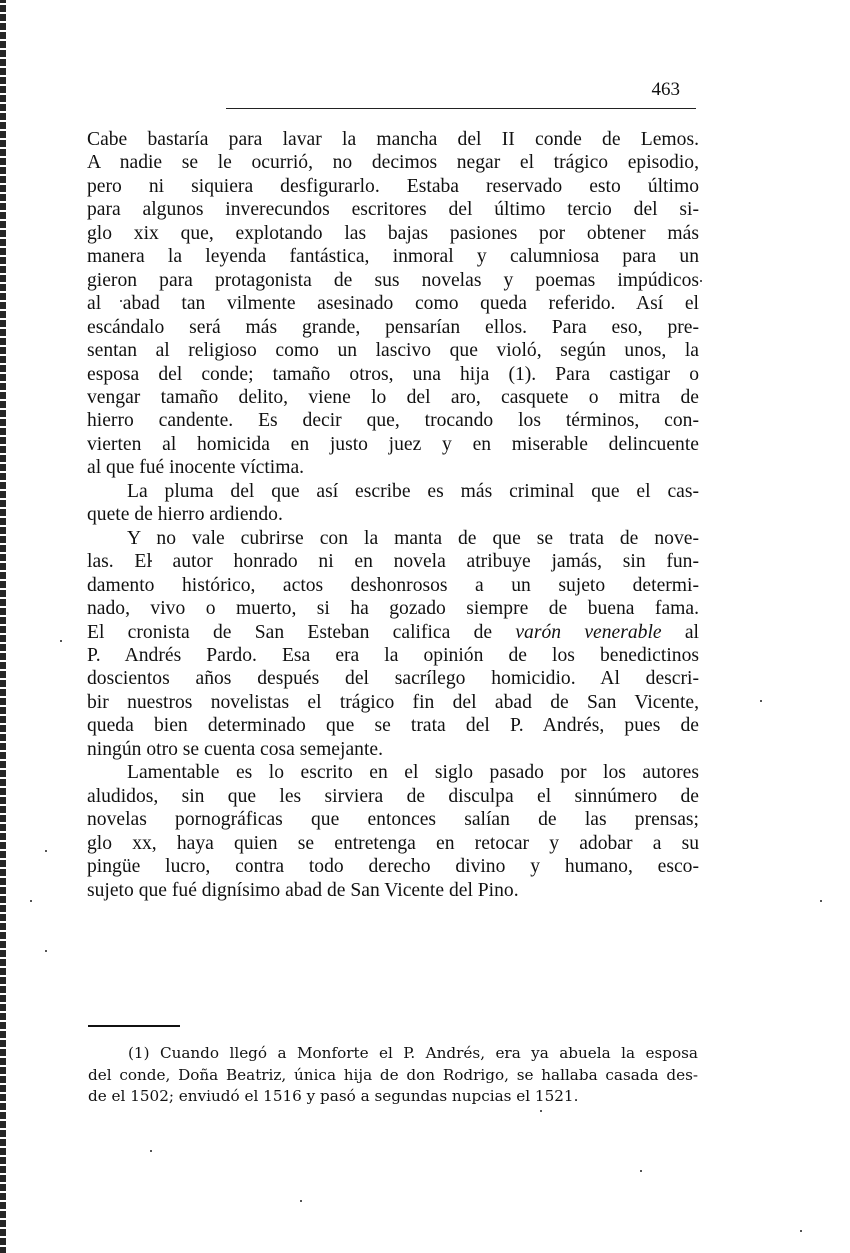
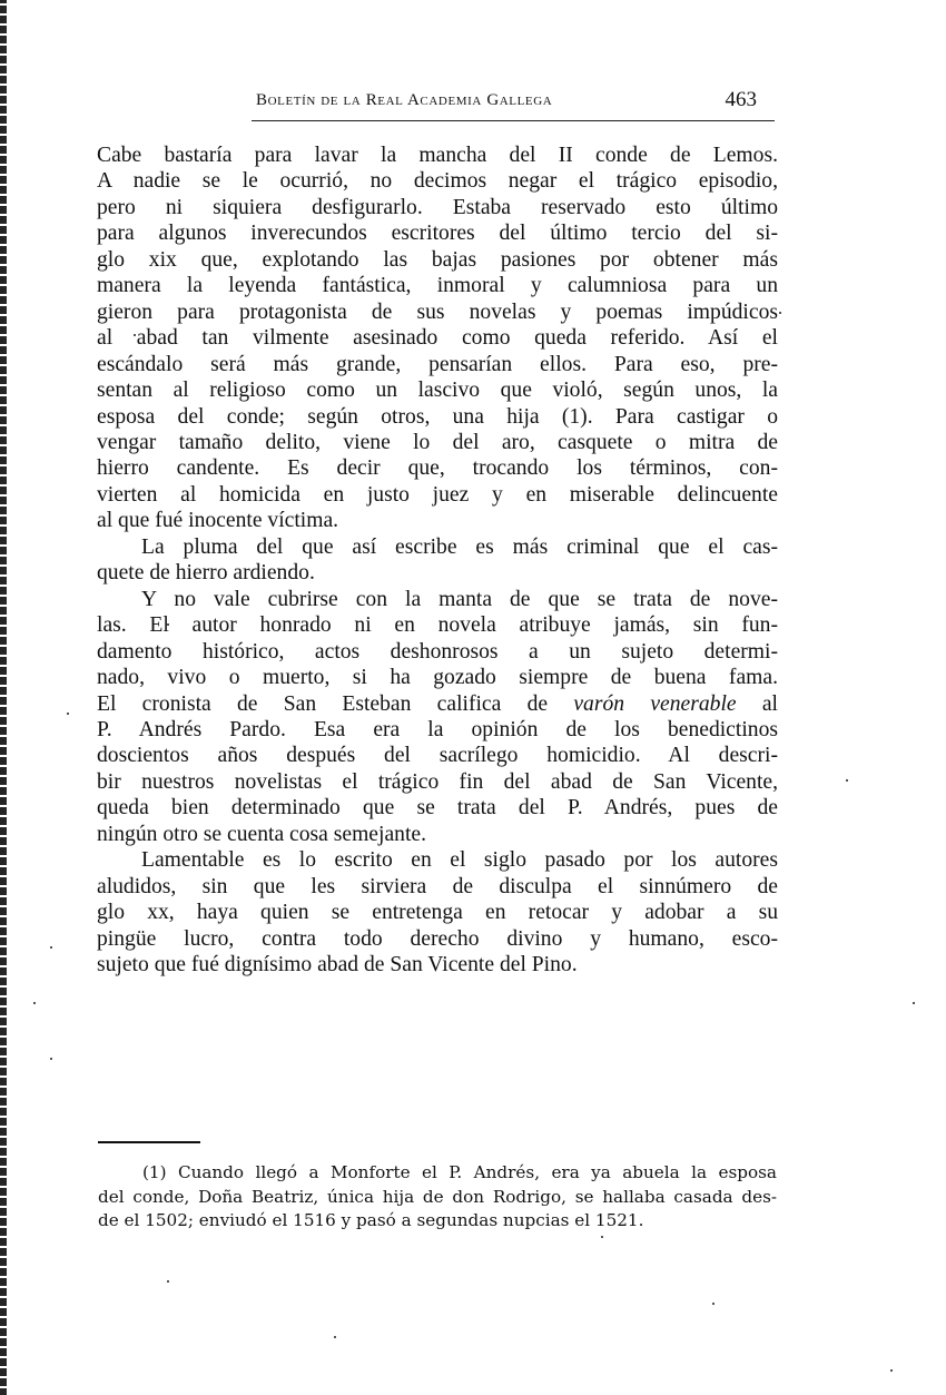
+ Boletín de la Real Academia Gallega
  463
  Cabe bastaría para lavar la mancha del II conde de Lemos.
  A nadie se le ocurrió, no decimos negar el trágico episodio,
  pero ni siquiera desfigurarlo. Estaba reservado esto último
  para algunos inverecundos escritores del último tercio del si-
  glo xix que, explotando las bajas pasiones por obtener más
  manera la leyenda fantástica, inmoral y calumniosa para un
  gieron para protagonista de sus novelas y poemas impúdicos
  al abad tan vilmente asesinado como queda referido. Así el
  escándalo será más grande, pensarían ellos. Para eso, pre-
  sentan al religioso como un lascivo que violó, según unos, la
- esposa del conde; tamaño otros, una hija (1). Para castigar o
+ esposa del conde; según otros, una hija (1). Para castigar o
  vengar tamaño delito, viene lo del aro, casquete o mitra de
  hierro candente. Es decir que, trocando los términos, con-
  vierten al homicida en justo juez y en miserable delincuente
  al que fué inocente víctima.
  La pluma del que así escribe es más criminal que el cas-
  quete de hierro ardiendo.
  Y no vale cubrirse con la manta de que se trata de nove-
  las. E autor honrado ni en novela atribuye jamás, sin fun-
  damento histórico, actos deshonrosos a un sujeto determi-
  nado, vivo o muerto, si ha gozado siempre de buena fama.
  El cronista de San Esteban califica de varón venerable al
  P. Andrés Pardo. Esa era la opinión de los benedictinos
  doscientos años después del sacrílego homicidio. Al descri-
  bir nuestros novelistas el trágico fin del abad de San Vicente,
  queda bien determinado que se trata del P. Andrés, pues de
  ningún otro se cuenta cosa semejante.
  Lamentable es lo escrito en el siglo pasado por los autores
  aludidos, sin que les sirviera de disculpa el sinnúmero de
- novelas pornográficas que entonces salían de las prensas;
  glo xx, haya quien se entretenga en retocar y adobar a su
  pingüe lucro, contra todo derecho divino y humano, esco-
  sujeto que fué dignísimo abad de San Vicente del Pino.
  (1) Cuando llegó a Monforte el P. Andrés, era ya abuela la esposa
  del conde, Doña Beatriz, única hija de don Rodrigo, se hallaba casada des-
  de el 1502; enviudó el 1516 y pasó a segundas nupcias el 1521.
